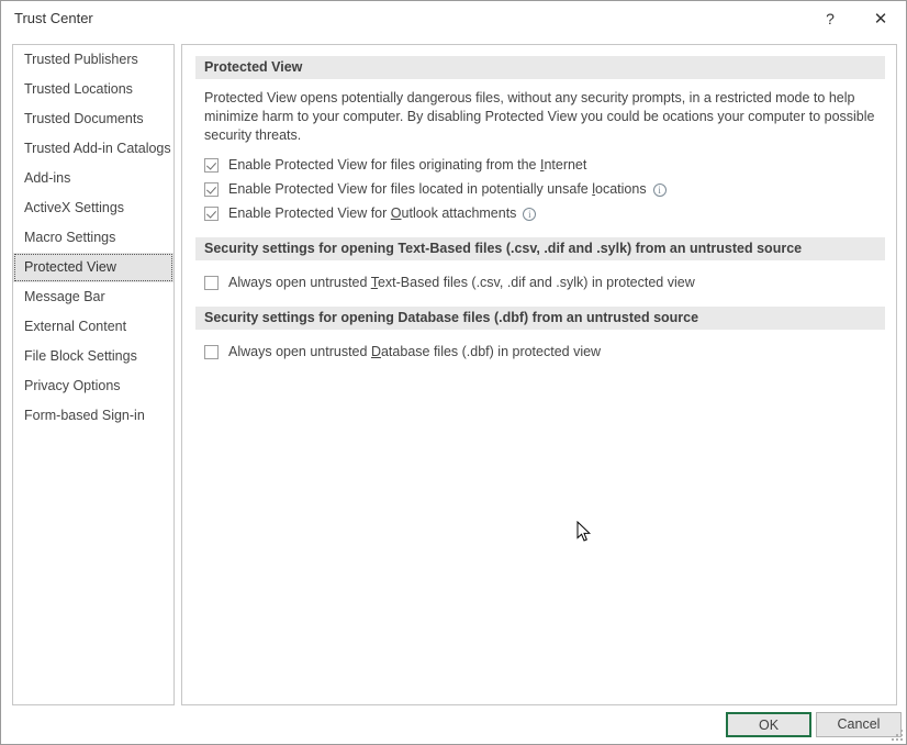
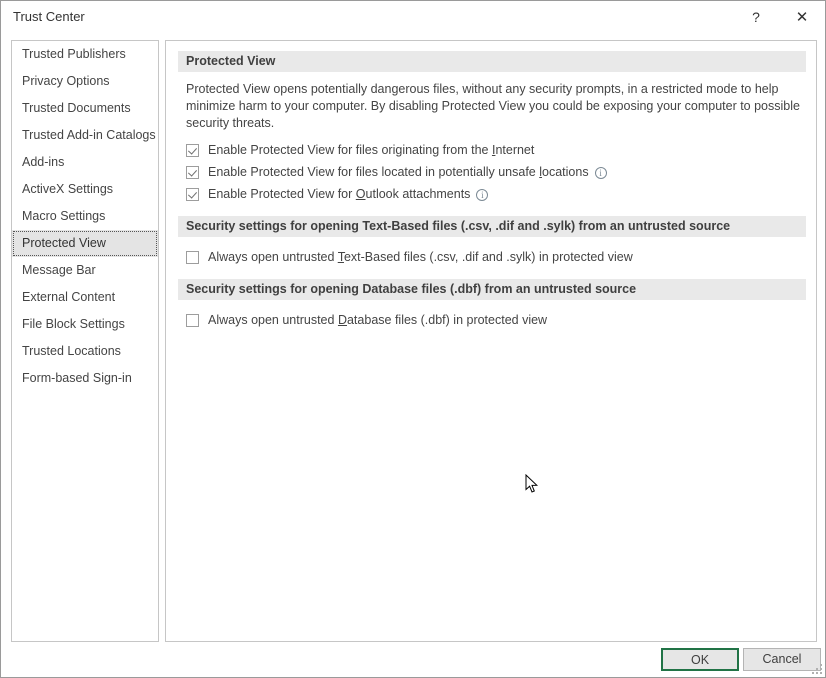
  Trust Center
  ?
  ✕
  Trusted Publishers
- Trusted Locations
+ Privacy Options
  Trusted Documents
  Trusted Add-in Catalogs
  Add-ins
  ActiveX Settings
  Macro Settings
  Protected View
  Message Bar
  External Content
  File Block Settings
- Privacy Options
+ Trusted Locations
  Form-based Sign-in
  Protected View
- Protected View opens potentially dangerous files, without any security prompts, in a restricted mode to help minimize harm to your computer. By disabling Protected View you could be ocations your computer to possible security threats.
+ Protected View opens potentially dangerous files, without any security prompts, in a restricted mode to help minimize harm to your computer. By disabling Protected View you could be exposing your computer to possible security threats.
  Enable Protected View for files originating from the Internet
  Enable Protected View for files located in potentially unsafe locations
  i
  Enable Protected View for Outlook attachments
  i
  Security settings for opening Text-Based files (.csv, .dif and .sylk) from an untrusted source
  Always open untrusted Text-Based files (.csv, .dif and .sylk) in protected view
  Security settings for opening Database files (.dbf) from an untrusted source
  Always open untrusted Database files (.dbf) in protected view
  OK
  Cancel
